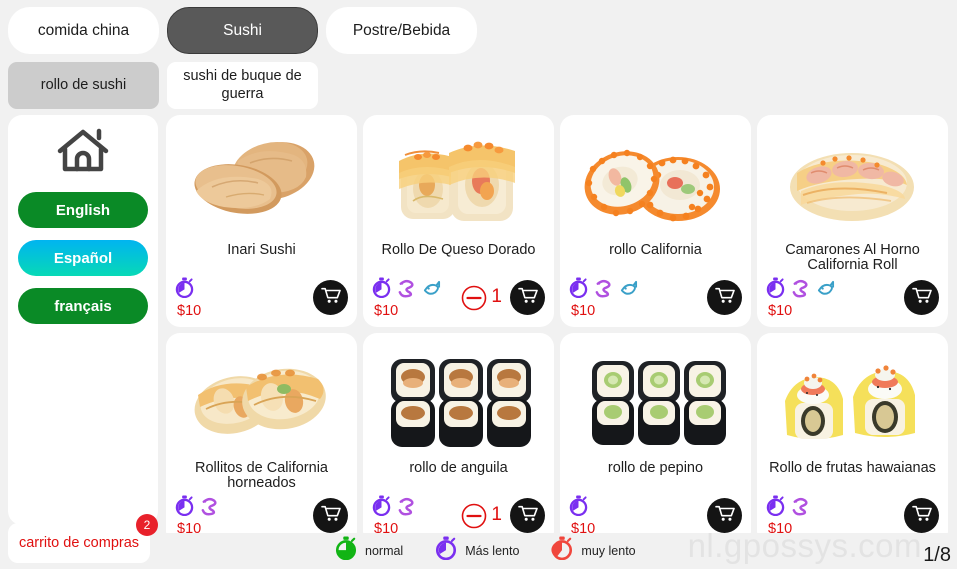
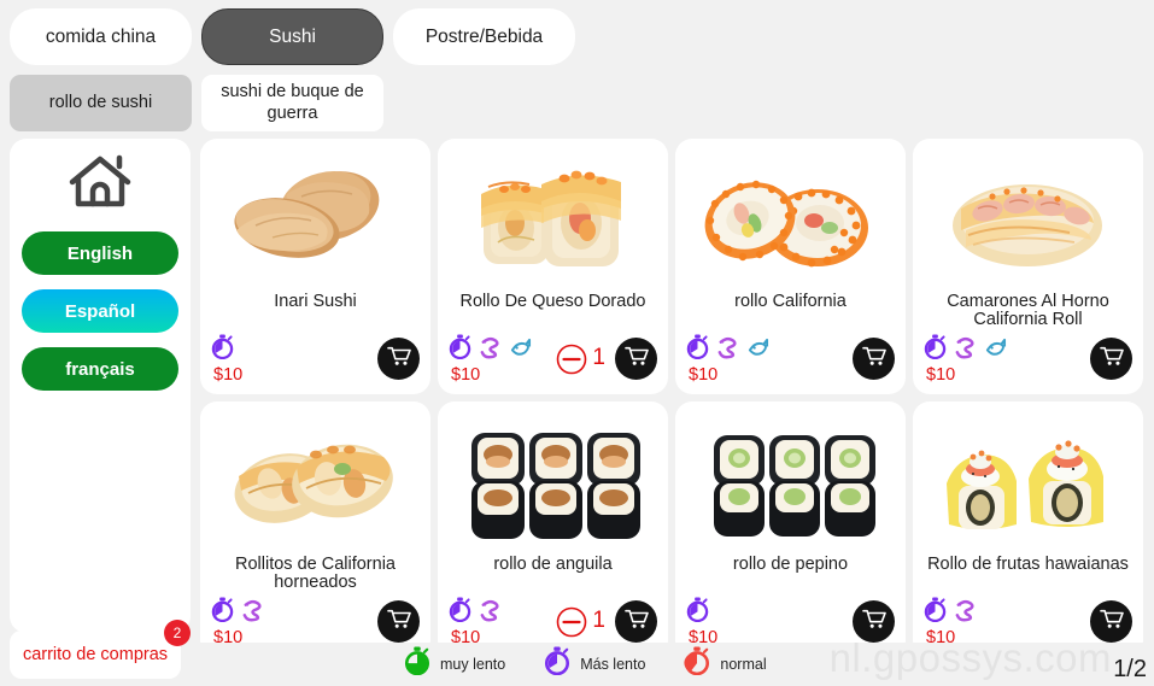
  comida china
  Sushi
  Postre/Bebida
  rollo de sushi
  sushi de buque de guerra
  English
  Español
  français
  Inari Sushi
  $10
  Rollo De Queso Dorado
  $10
  1
  rollo California
  $10
  Camarones Al Horno California Roll
  $10
  Rollitos de California horneados
  $10
  rollo de anguila
  $10
  1
  rollo de pepino
  $10
  Rollo de frutas hawaianas
  $10
  nl.gpossys.com
  carrito de compras
  2
- normal
+ muy lento
  Más lento
- muy lento
+ normal
- 1/8
+ 1/2
